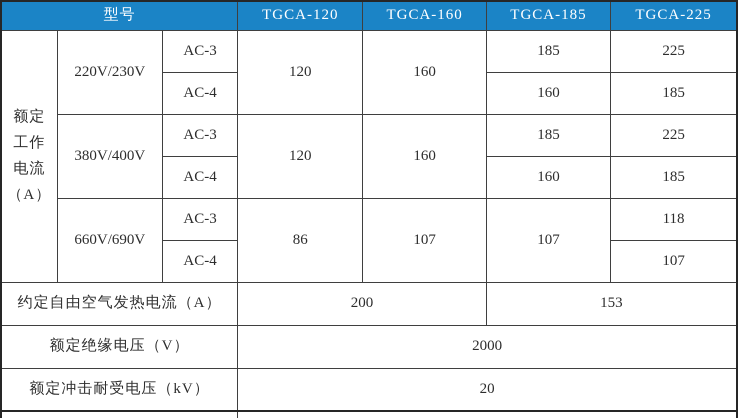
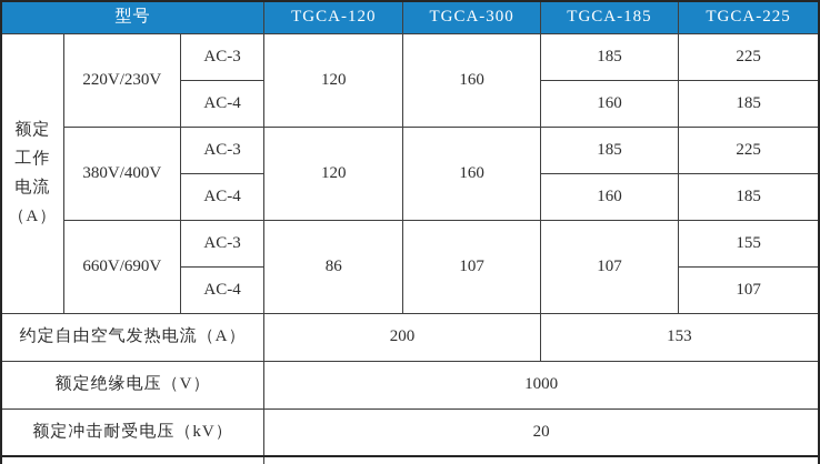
- 型号	TGCA-120	TGCA-160	TGCA-185	TGCA-225
+ 型号	TGCA-120	TGCA-300	TGCA-185	TGCA-225
  额定 工作 电流 （A）	220V/230V	AC-3	120	160	185	225
  AC-4	160	185
  380V/400V	AC-3	120	160	185	225
  AC-4	160	185
- 660V/690V	AC-3	86	107	107	118
+ 660V/690V	AC-3	86	107	107	155
  AC-4	107
  约定自由空气发热电流（A）	200	153
- 额定绝缘电压（V）	2000
+ 额定绝缘电压（V）	1000
  额定冲击耐受电压（kV）	20
